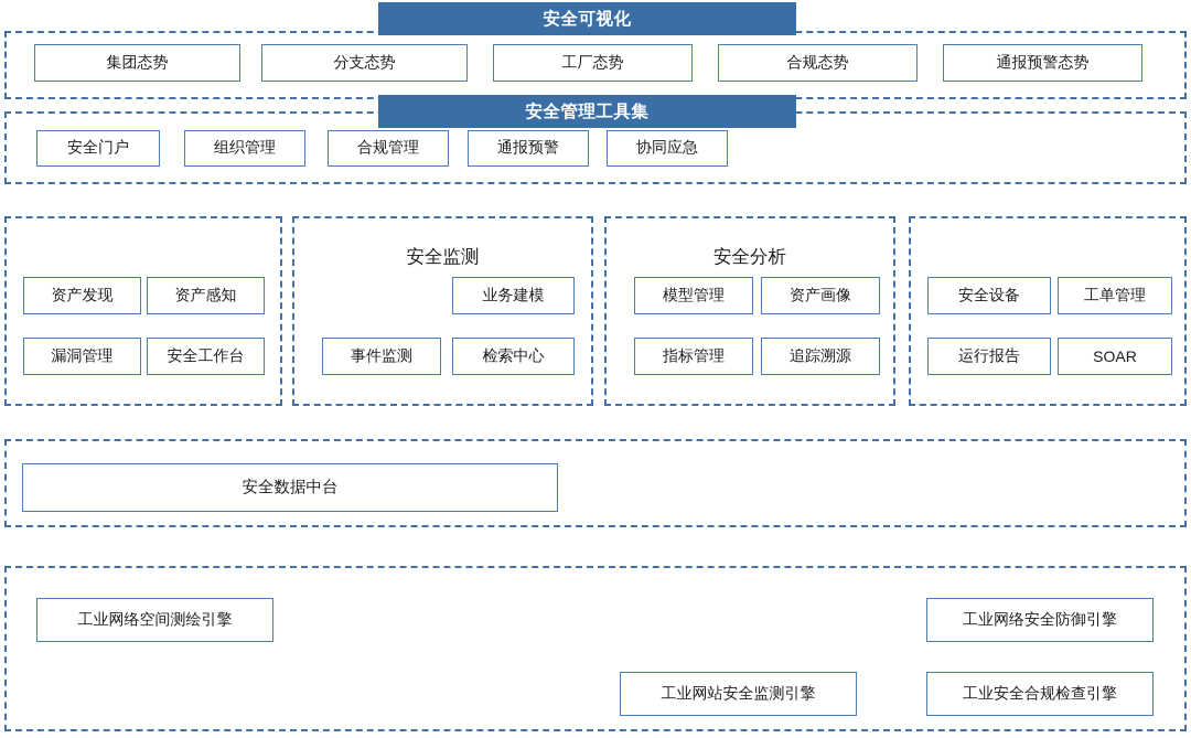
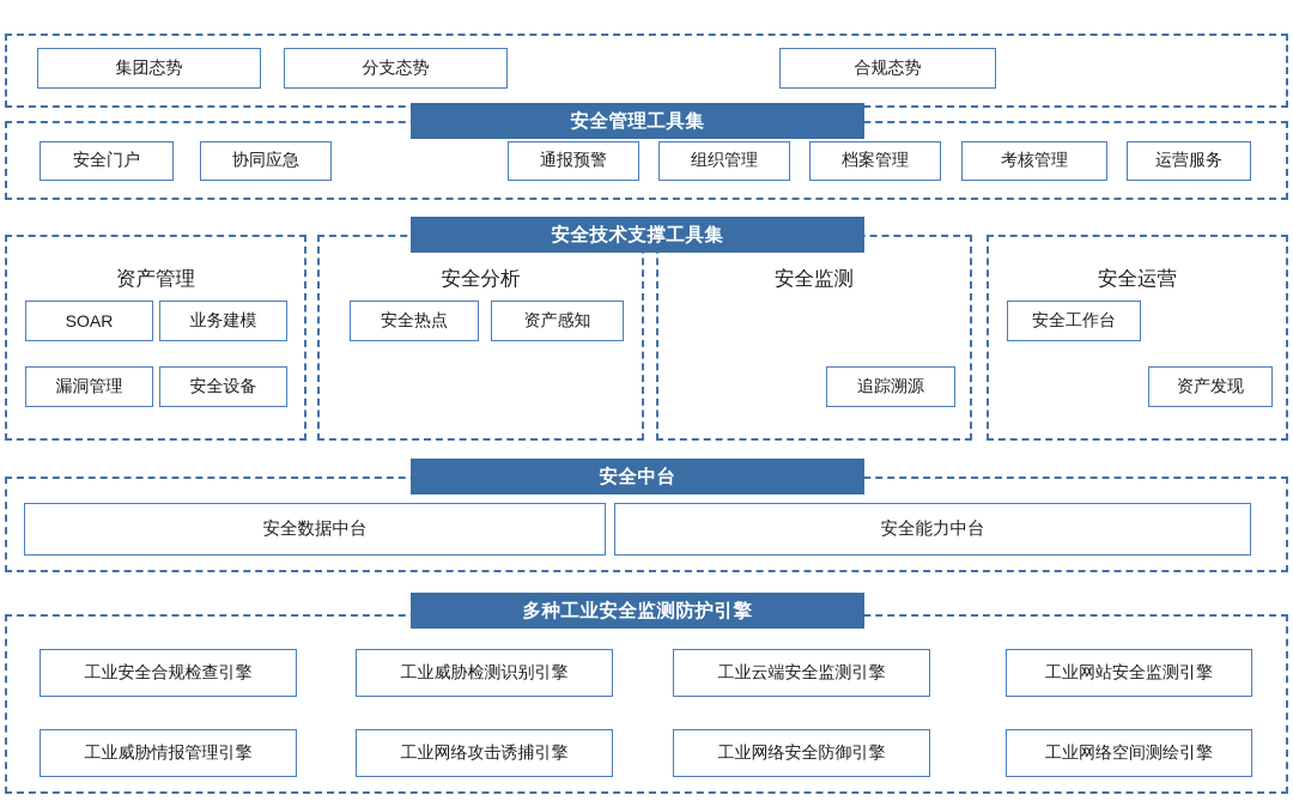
- 安全可视化
  集团态势
  分支态势
- 工厂态势
  合规态势
- 通报预警态势
  安全管理工具集
  安全门户
- 组织管理
+ 协同应急
- 合规管理
  通报预警
- 协同应急
+ 组织管理
+ 档案管理
+ 考核管理
+ 运营服务
+ 安全技术支撑工具集
+ 资产管理
- 资产发现
+ SOAR
- 资产感知
+ 业务建模
  漏洞管理
- 安全工作台
+ 安全设备
- 安全监测
+ 安全分析
+ 安全热点
- 业务建模
+ 资产感知
- 事件监测
- 检索中心
- 安全分析
+ 安全监测
- 模型管理
- 资产画像
- 指标管理
  追踪溯源
+ 安全运营
- 安全设备
+ 安全工作台
- 工单管理
- 运行报告
- SOAR
+ 资产发现
+ 安全中台
  安全数据中台
+ 安全能力中台
+ 多种工业安全监测防护引擎
- 工业网络空间测绘引擎
+ 工业安全合规检查引擎
+ 工业威胁检测识别引擎
+ 工业云端安全监测引擎
- 工业网络安全防御引擎
+ 工业网站安全监测引擎
+ 工业威胁情报管理引擎
+ 工业网络攻击诱捕引擎
- 工业网站安全监测引擎
+ 工业网络安全防御引擎
- 工业安全合规检查引擎
+ 工业网络空间测绘引擎
